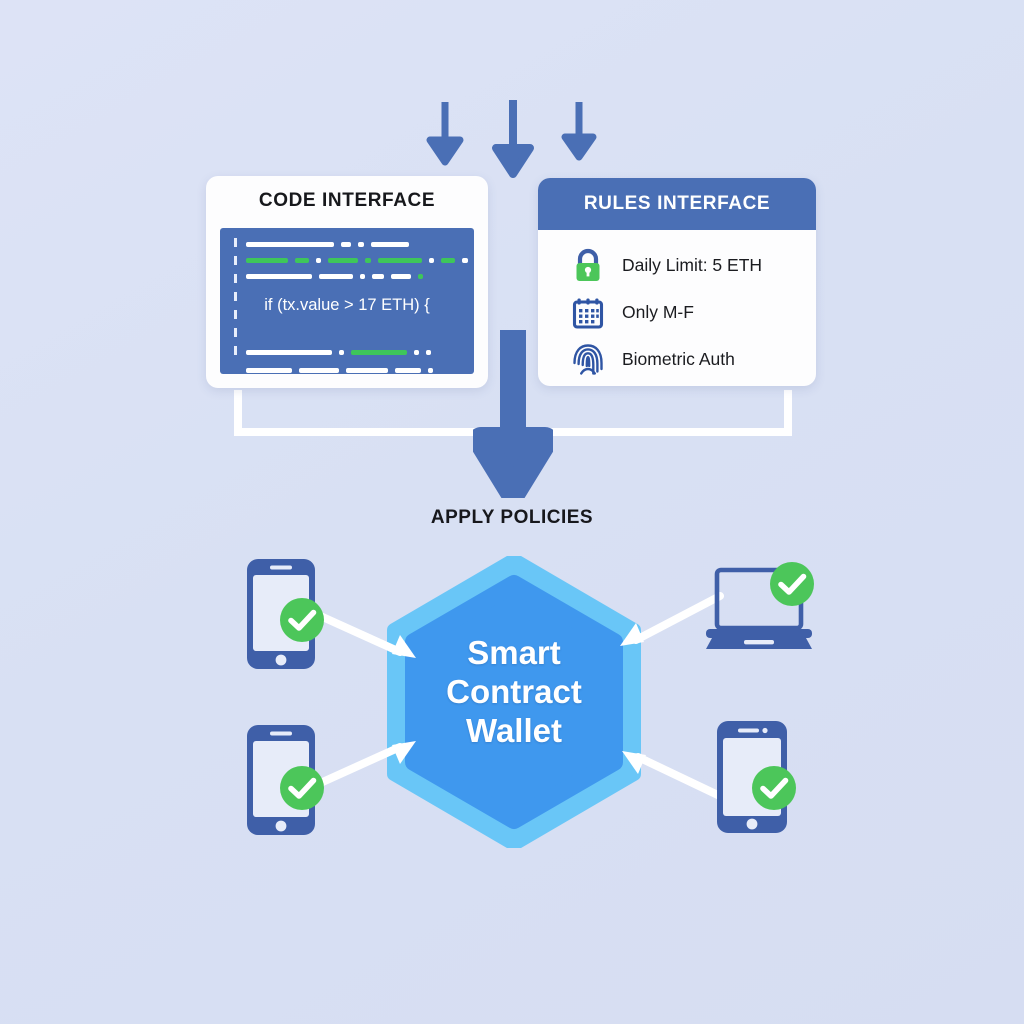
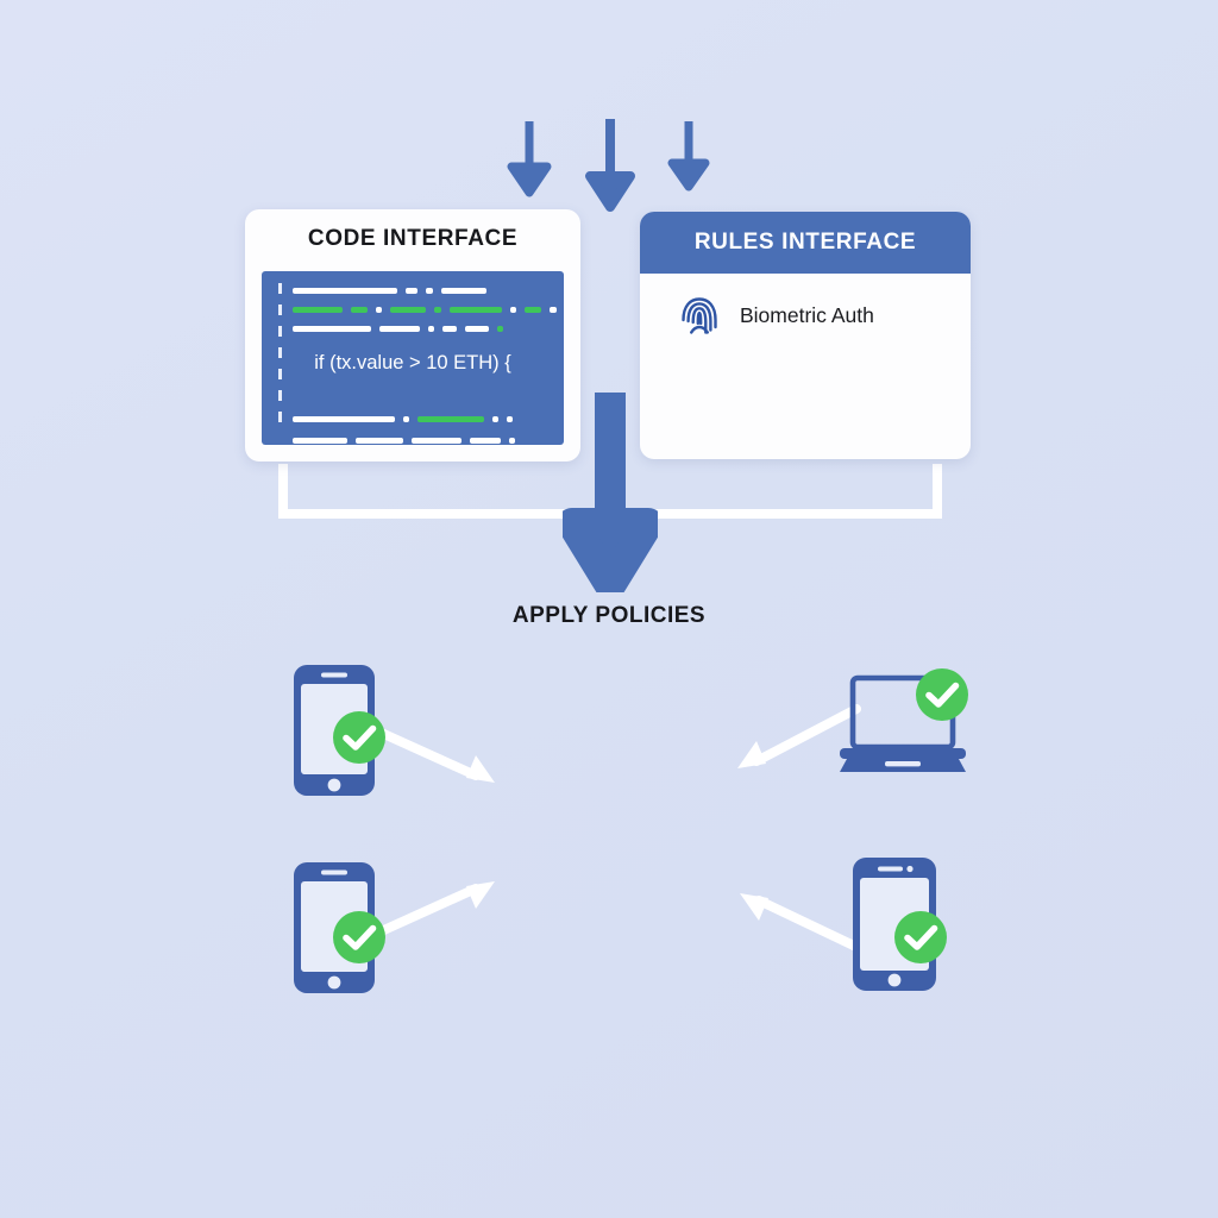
  CODE INTERFACE
- if (tx.value > 17 ETH) {
+ if (tx.value > 10 ETH) {
  RULES INTERFACE
- Daily Limit: 5 ETH
- Only M-F
  Biometric Auth
  APPLY POLICIES
- Smart
- Contract
- Wallet
